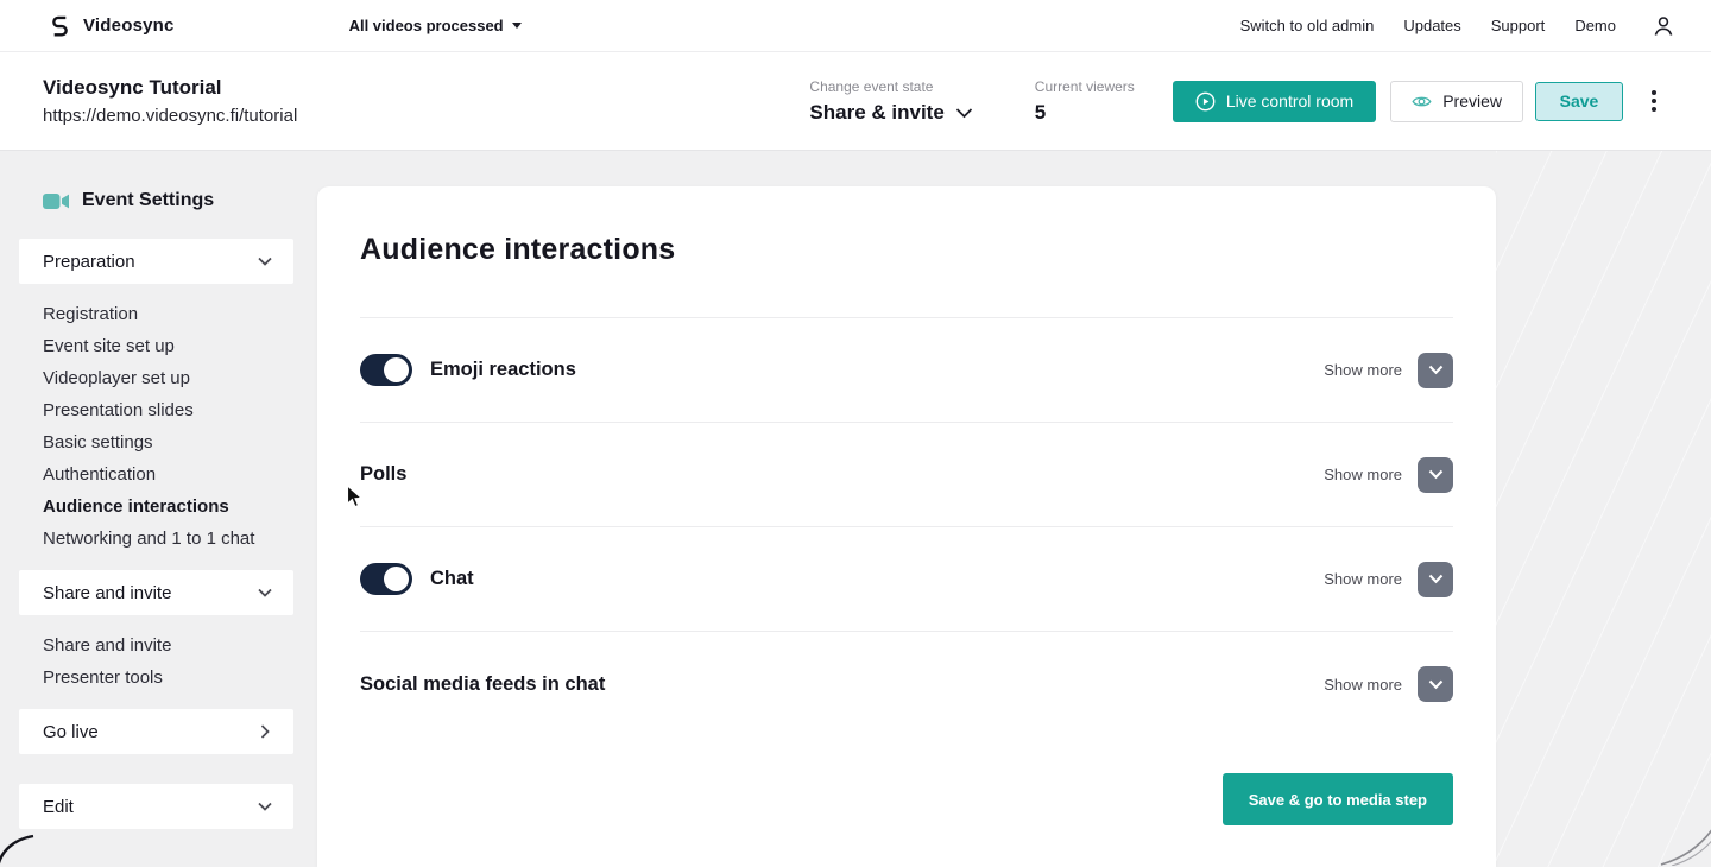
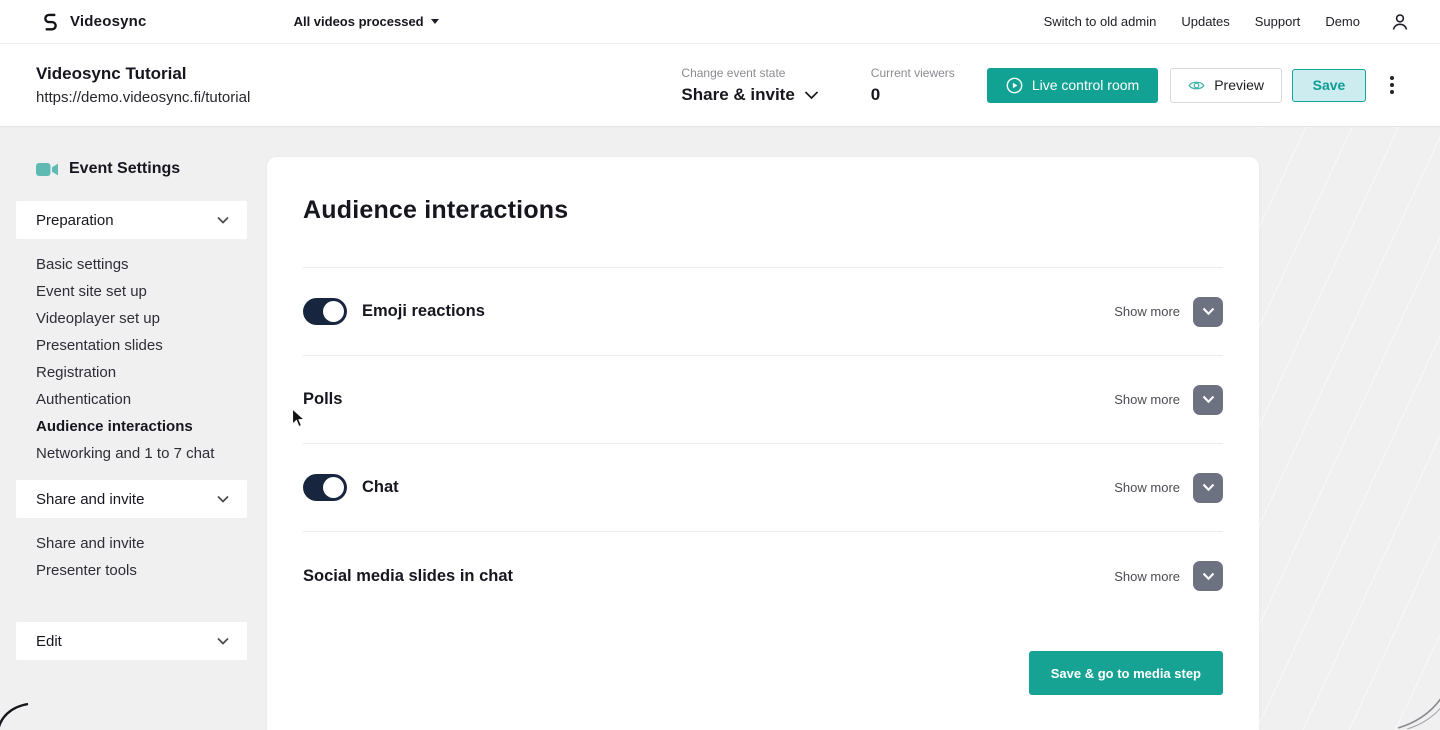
  Videosync
  All videos processed
  Switch to old admin
  Updates
  Support
  Demo
  Videosync Tutorial
  https://demo.videosync.fi/tutorial
  Change event state
  Share & invite
  Current viewers
- 5
+ 0
  Live control room
  Preview
  Save
  Event Settings
  Preparation
- Registration
+ Basic settings
  Event site set up
  Videoplayer set up
  Presentation slides
- Basic settings
+ Registration
  Authentication
  Audience interactions
- Networking and 1 to 1 chat
+ Networking and 1 to 7 chat
  Share and invite
  Share and invite
  Presenter tools
- Go live
  Edit
  Audience interactions
  Emoji reactions
  Show more
  Polls
  Show more
  Chat
  Show more
- Social media feeds in chat
+ Social media slides in chat
  Show more
  Save & go to media step
